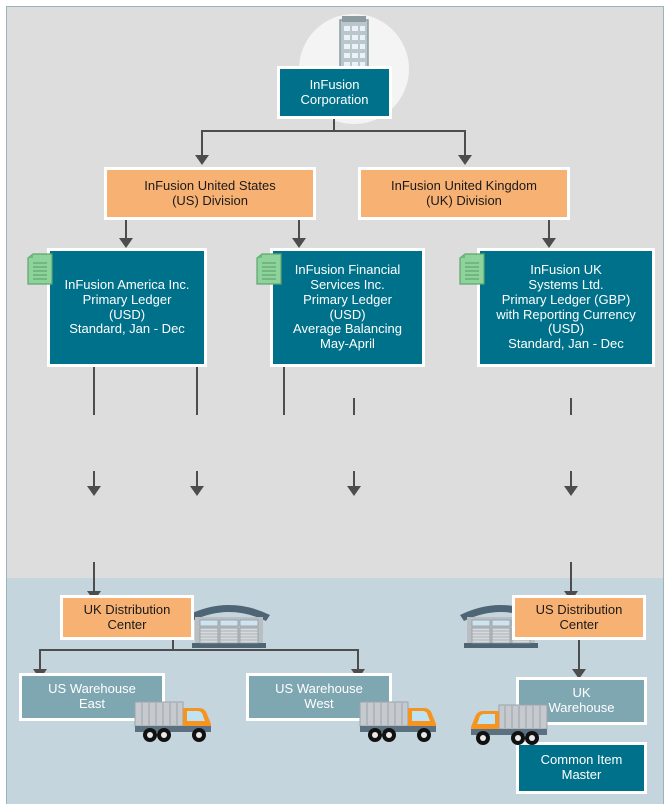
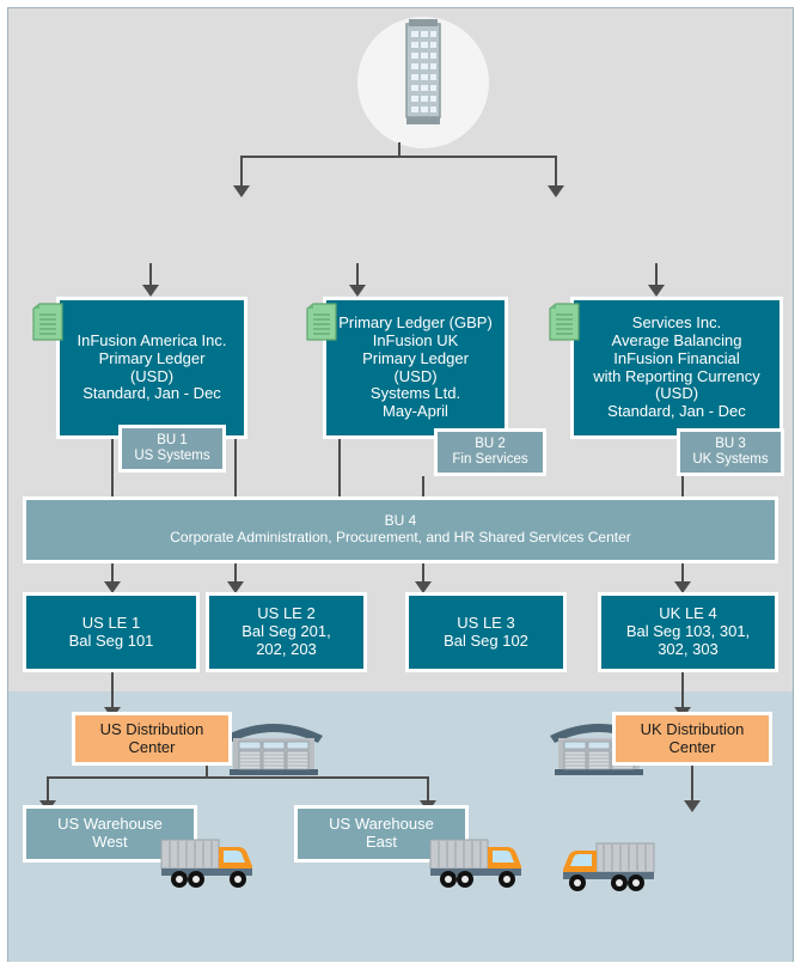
- InFusion
- Corporation
- InFusion United States
- (US) Division
- InFusion United Kingdom
- (UK) Division
  InFusion America Inc.
  Primary Ledger
  (USD)
  Standard, Jan - Dec
- InFusion Financial
+ Primary Ledger (GBP)
- Services Inc.
+ InFusion UK
  Primary Ledger
  (USD)
- Average Balancing
+ Systems Ltd.
  May-April
- InFusion UK
+ Services Inc.
- Systems Ltd.
+ Average Balancing
- Primary Ledger (GBP)
+ InFusion Financial
  with Reporting Currency
  (USD)
  Standard, Jan - Dec
+ BU 1
+ US Systems
+ BU 2
+ Fin Services
+ BU 3
+ UK Systems
+ BU 4
+ Corporate Administration, Procurement, and HR Shared Services Center
+ US LE 1
+ Bal Seg 101
+ US LE 2
+ Bal Seg 201,
+ 202, 203
+ US LE 3
+ Bal Seg 102
+ UK LE 4
+ Bal Seg 103, 301,
+ 302, 303
- UK Distribution
+ US Distribution
  Center
- US Distribution
+ UK Distribution
  Center
  US Warehouse
- East
+ West
  US Warehouse
- West
+ East
- UK
- Warehouse
- Common Item
- Master
